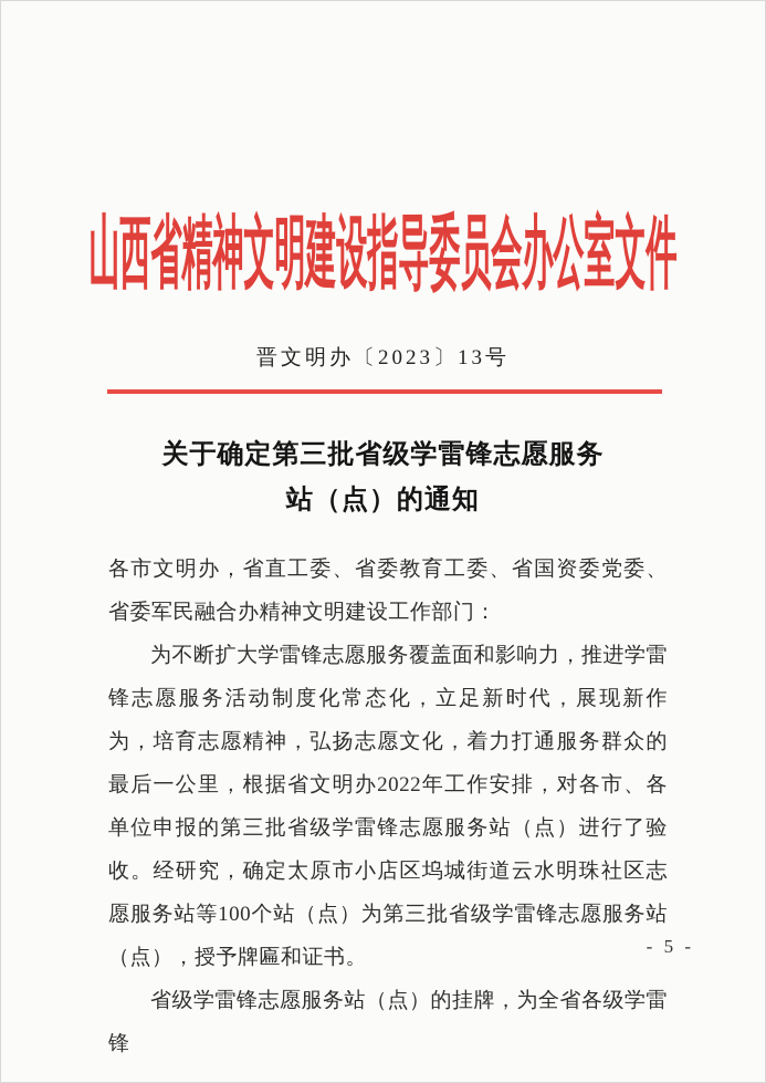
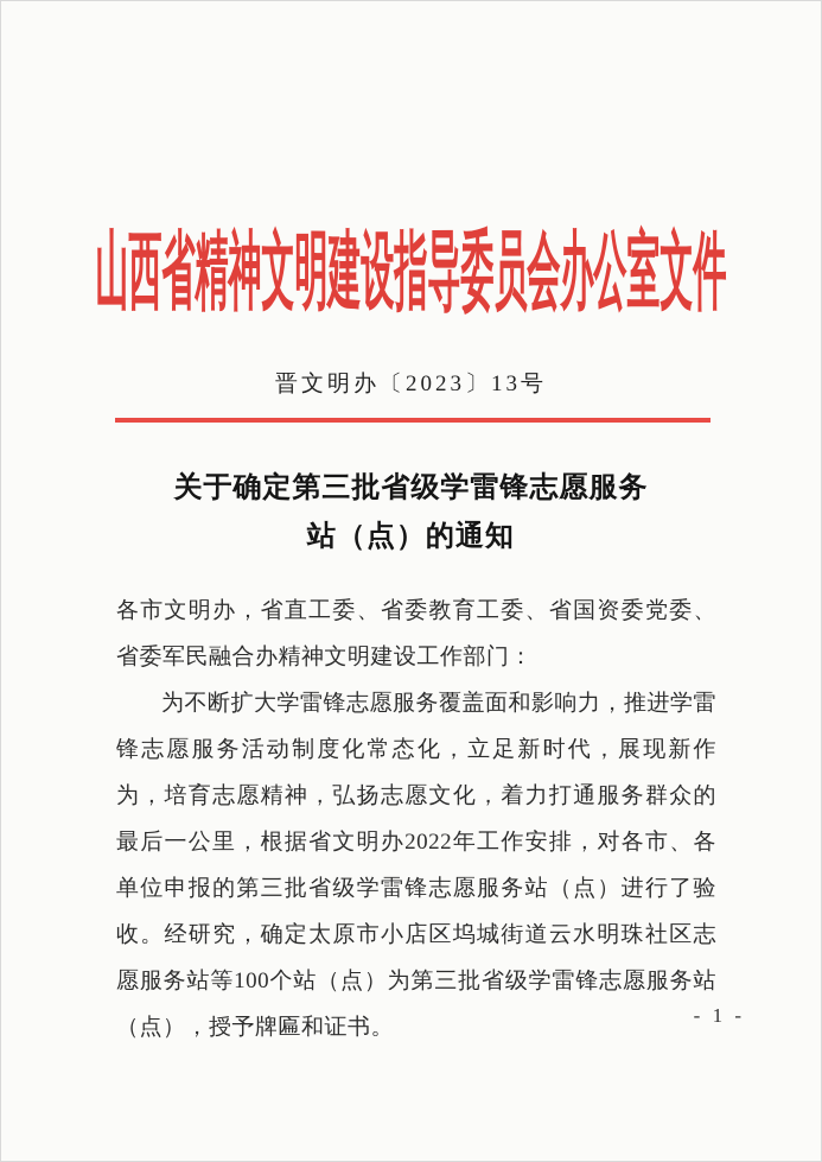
  山西省精神文明建设指导委员会办公室文件
  晋文明办〔2023〕13号
  关于确定第三批省级学雷锋志愿服务
  站（点）的通知
  各市文明办，省直工委、省委教育工委、省国资委党委、省委军民融合办精神文明建设工作部门：
  为不断扩大学雷锋志愿服务覆盖面和影响力，推进学雷锋志愿服务活动制度化常态化，立足新时代，展现新作为，培育志愿精神，弘扬志愿文化，着力打通服务群众的最后一公里，根据省文明办2022年工作安排，对各市、各单位申报的第三批省级学雷锋志愿服务站（点）进行了验收。经研究，确定太原市小店区坞城街道云水明珠社区志愿服务站等100个站（点）为第三批省级学雷锋志愿服务站（点），授予牌匾和证书。
- 省级学雷锋志愿服务站（点）的挂牌，为全省各级学雷锋
- - 5 -
+ - 1 -
